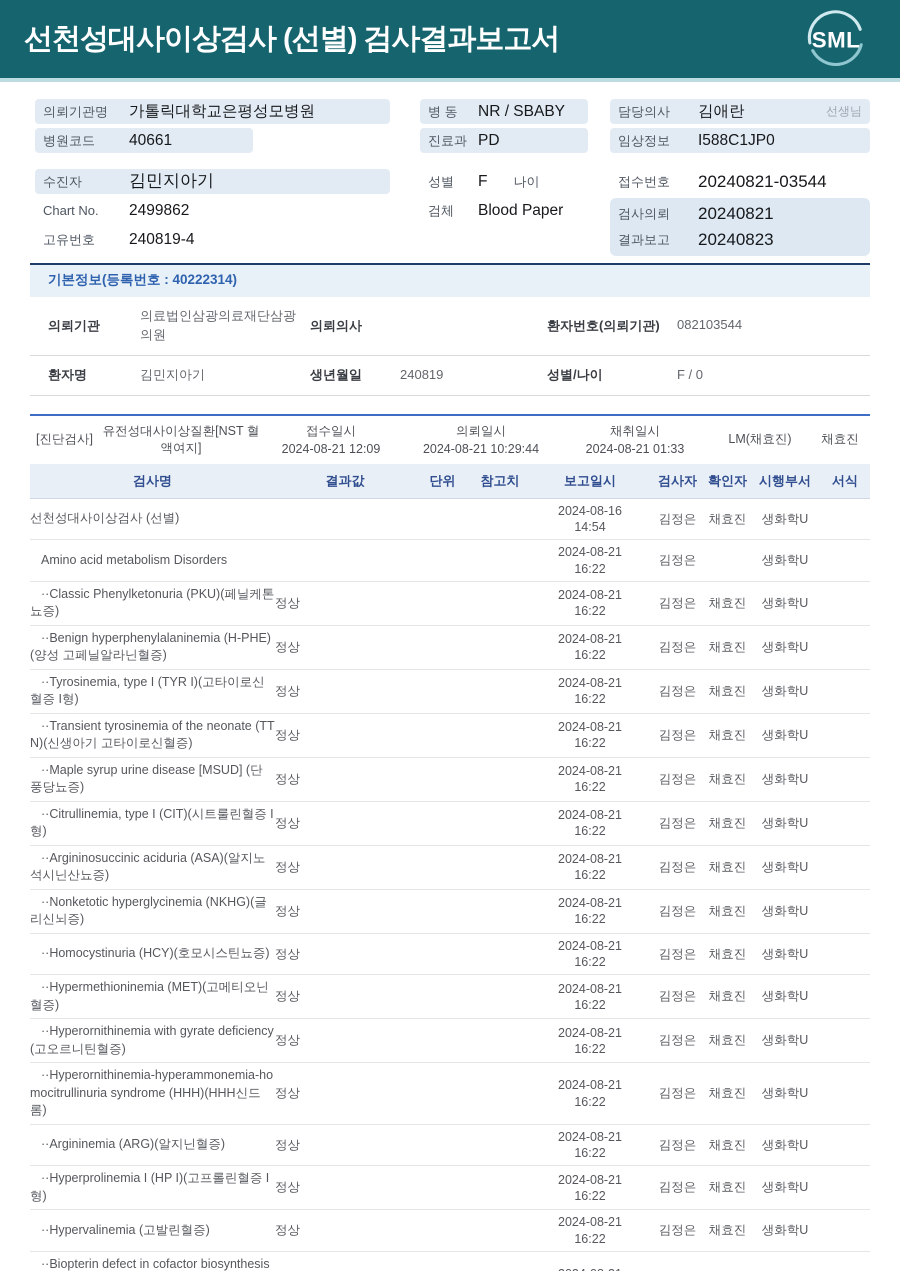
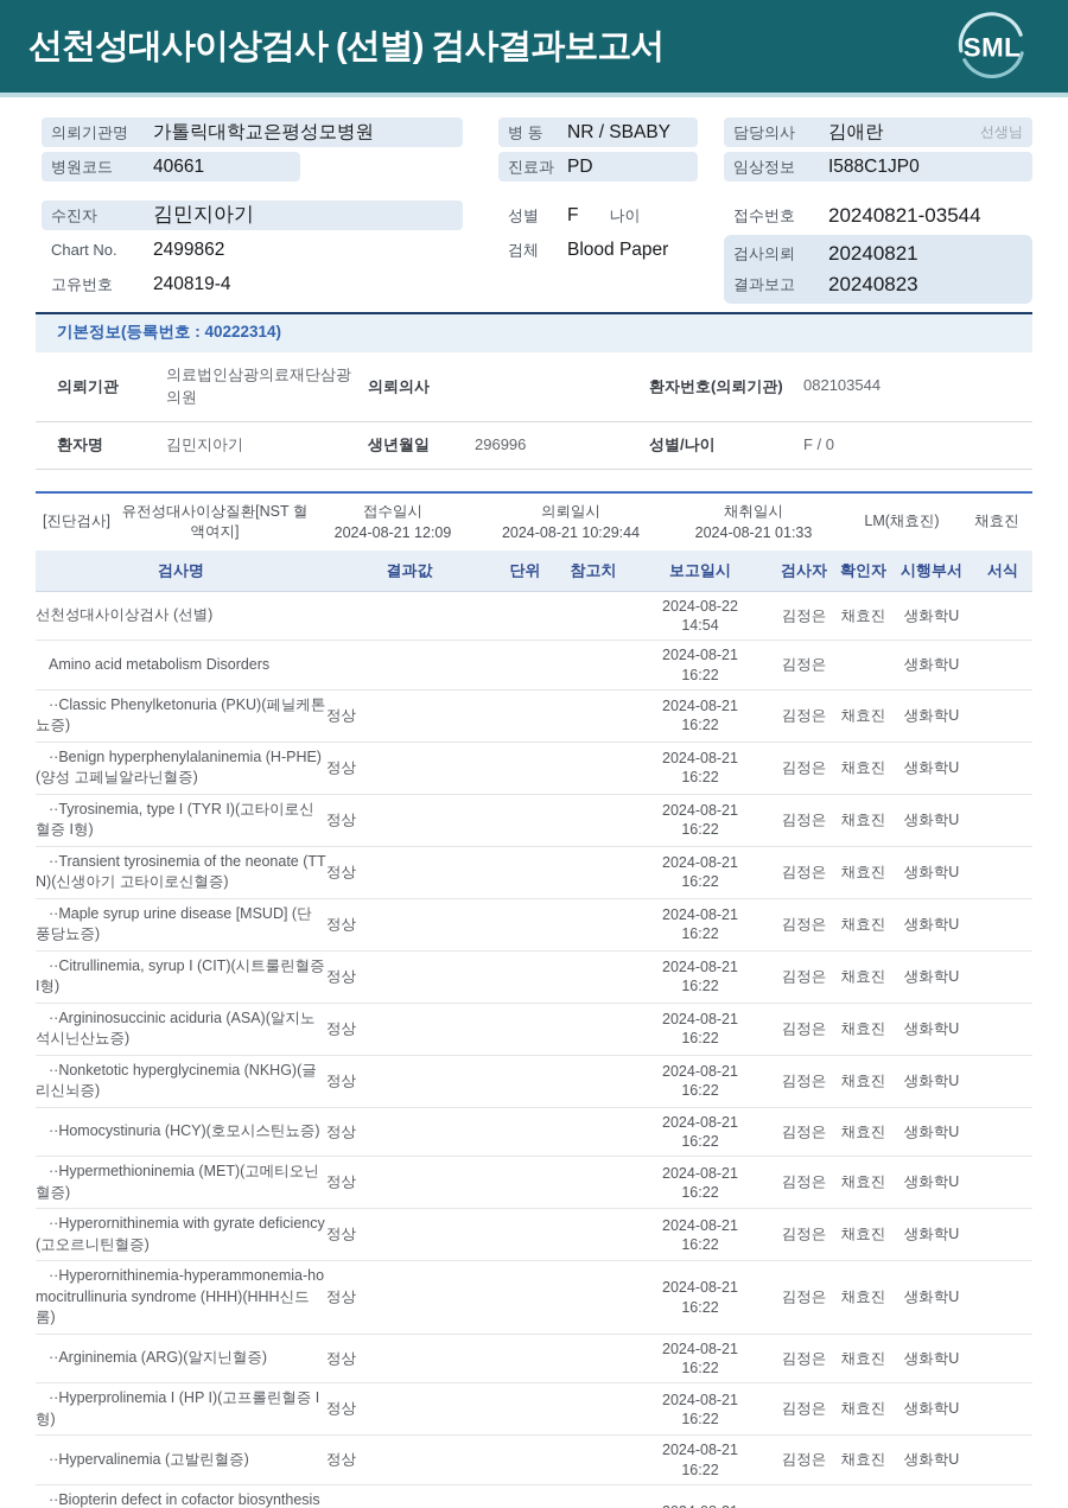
  선천성대사이상검사 (선별) 검사결과보고서
  SML
  의뢰기관명
  가톨릭대학교은평성모병원
  병원코드
  40661
  수진자
  김민지아기
  Chart No.
  2499862
  고유번호
  240819-4
  병 동
  NR / SBABY
  진료과
  PD
  성별
  F
  나이
  검체
  Blood Paper
  담당의사
  김애란
  선생님
  임상정보
  I588C1JP0
  접수번호
  20240821-03544
  검사의뢰
  20240821
  결과보고
  20240823
  기본정보(등록번호 : 40222314)
  의뢰기관
  의료법인삼광의료재단삼광의원
  의뢰의사
  환자번호(의뢰기관)
  082103544
  환자명
  김민지아기
  생년월일
- 240819
+ 296996
  성별/나이
  F / 0
  [진단검사]
  유전성대사이상질환[NST 혈액여지]
  접수일시
  2024-08-21 12:09
  의뢰일시
  2024-08-21 10:29:44
  채취일시
  2024-08-21 01:33
  LM(채효진)
  채효진
  검사명
  결과값
  단위
  참고치
  보고일시
  검사자
  확인자
  시행부서
  서식
  선천성대사이상검사 (선별)
- 2024-08-16 14:54
+ 2024-08-22 14:54
  김정은
  채효진
  생화학U
  Amino acid metabolism Disorders
  2024-08-21 16:22
  김정은
  생화학U
  ··Classic Phenylketonuria (PKU)(페닐케톤뇨증)
  정상
  2024-08-21 16:22
  김정은
  채효진
  생화학U
  ··Benign hyperphenylalaninemia (H-PHE)(양성 고페닐알라닌혈증)
  정상
  2024-08-21 16:22
  김정은
  채효진
  생화학U
  ··Tyrosinemia, type I (TYR I)(고타이로신혈증 I형)
  정상
  2024-08-21 16:22
  김정은
  채효진
  생화학U
  ··Transient tyrosinemia of the neonate (TTN)(신생아기 고타이로신혈증)
  정상
  2024-08-21 16:22
  김정은
  채효진
  생화학U
  ··Maple syrup urine disease [MSUD] (단풍당뇨증)
  정상
  2024-08-21 16:22
  김정은
  채효진
  생화학U
- ··Citrullinemia, type I (CIT)(시트룰린혈증 I형)
+ ··Citrullinemia, syrup I (CIT)(시트룰린혈증 I형)
  정상
  2024-08-21 16:22
  김정은
  채효진
  생화학U
  ··Argininosuccinic aciduria (ASA)(알지노석시닌산뇨증)
  정상
  2024-08-21 16:22
  김정은
  채효진
  생화학U
  ··Nonketotic hyperglycinemia (NKHG)(글리신뇌증)
  정상
  2024-08-21 16:22
  김정은
  채효진
  생화학U
  ··Homocystinuria (HCY)(호모시스틴뇨증)
  정상
  2024-08-21 16:22
  김정은
  채효진
  생화학U
  ··Hypermethioninemia (MET)(고메티오닌혈증)
  정상
  2024-08-21 16:22
  김정은
  채효진
  생화학U
  ··Hyperornithinemia with gyrate deficiency(고오르니틴혈증)
  정상
  2024-08-21 16:22
  김정은
  채효진
  생화학U
  ··Hyperornithinemia-hyperammonemia-homocitrullinuria syndrome (HHH)(HHH신드롬)
  정상
  2024-08-21 16:22
  김정은
  채효진
  생화학U
  ··Argininemia (ARG)(알지닌혈증)
  정상
  2024-08-21 16:22
  김정은
  채효진
  생화학U
  ··Hyperprolinemia I (HP I)(고프롤린혈증 I형)
  정상
  2024-08-21 16:22
  김정은
  채효진
  생화학U
  ··Hypervalinemia (고발린혈증)
  정상
  2024-08-21 16:22
  김정은
  채효진
  생화학U
